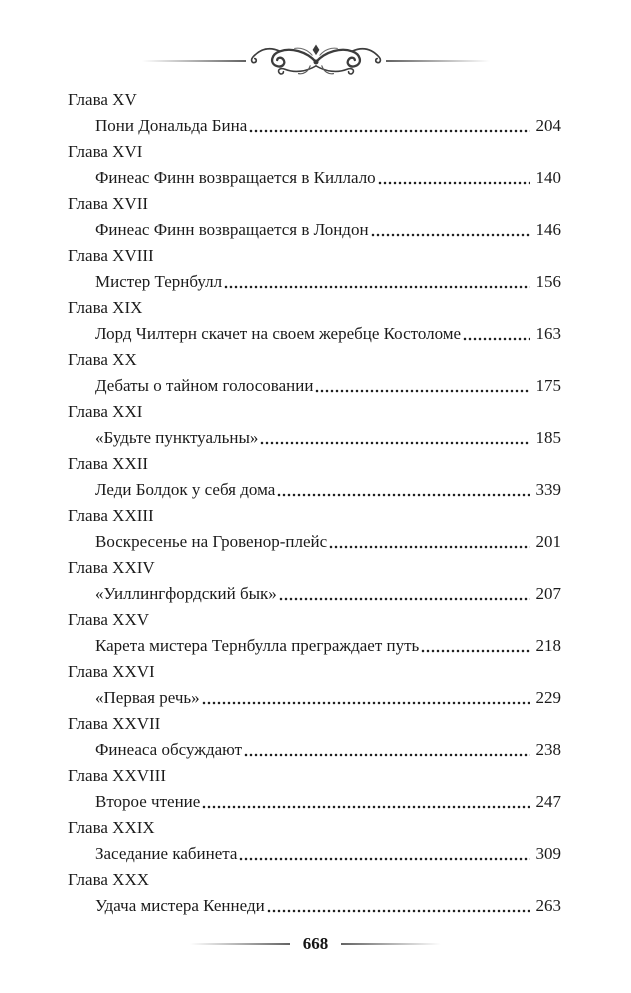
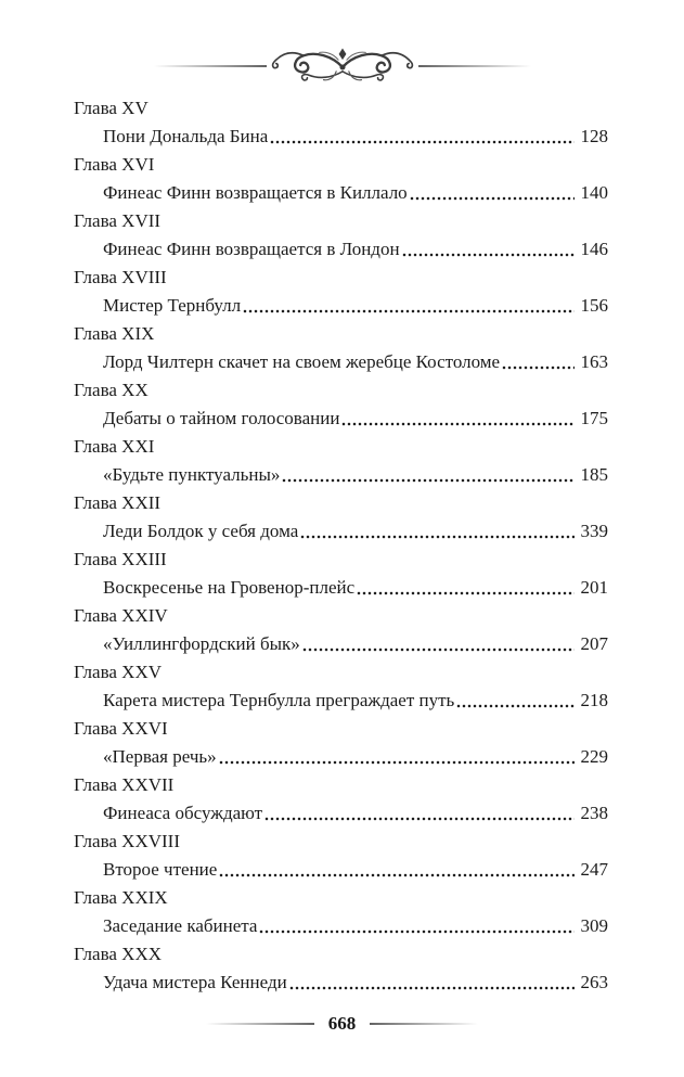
  Глава XV
  Пони Дональда Бина
- 204
+ 128
  Глава XVI
  Финеас Финн возвращается в Киллало
  140
  Глава XVII
  Финеас Финн возвращается в Лондон
  146
  Глава XVIII
  Мистер Тернбулл
  156
  Глава XIX
  Лорд Чилтерн скачет на своем жеребце Костоломе
  163
  Глава XX
  Дебаты о тайном голосовании
  175
  Глава XXI
  «Будьте пунктуальны»
  185
  Глава XXII
  Леди Болдок у себя дома
  339
  Глава XXIII
  Воскресенье на Гровенор-плейс
  201
  Глава XXIV
  «Уиллингфордский бык»
  207
  Глава XXV
  Карета мистера Тернбулла преграждает путь
  218
  Глава XXVI
  «Первая речь»
  229
  Глава XXVII
  Финеаса обсуждают
  238
  Глава XXVIII
  Второе чтение
  247
  Глава XXIX
  Заседание кабинета
  309
  Глава XXX
  Удача мистера Кеннеди
  263
  668
